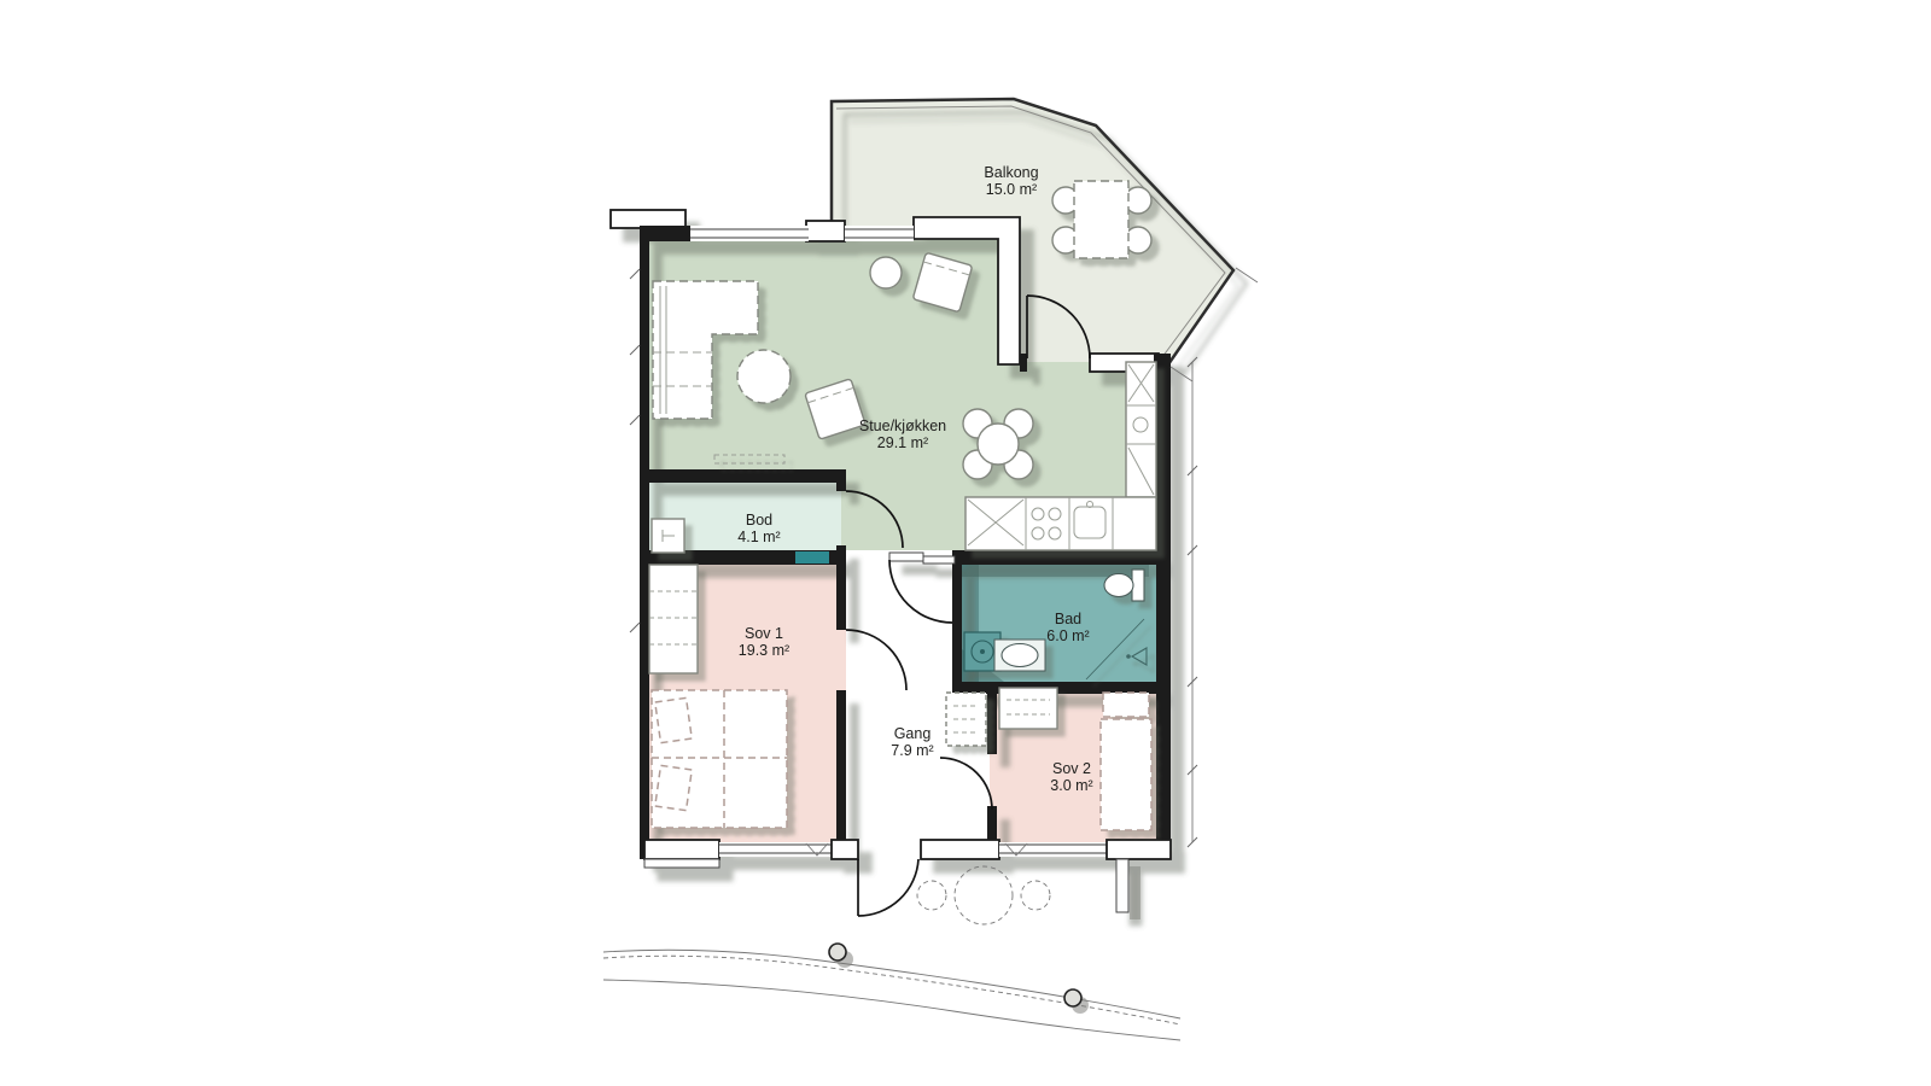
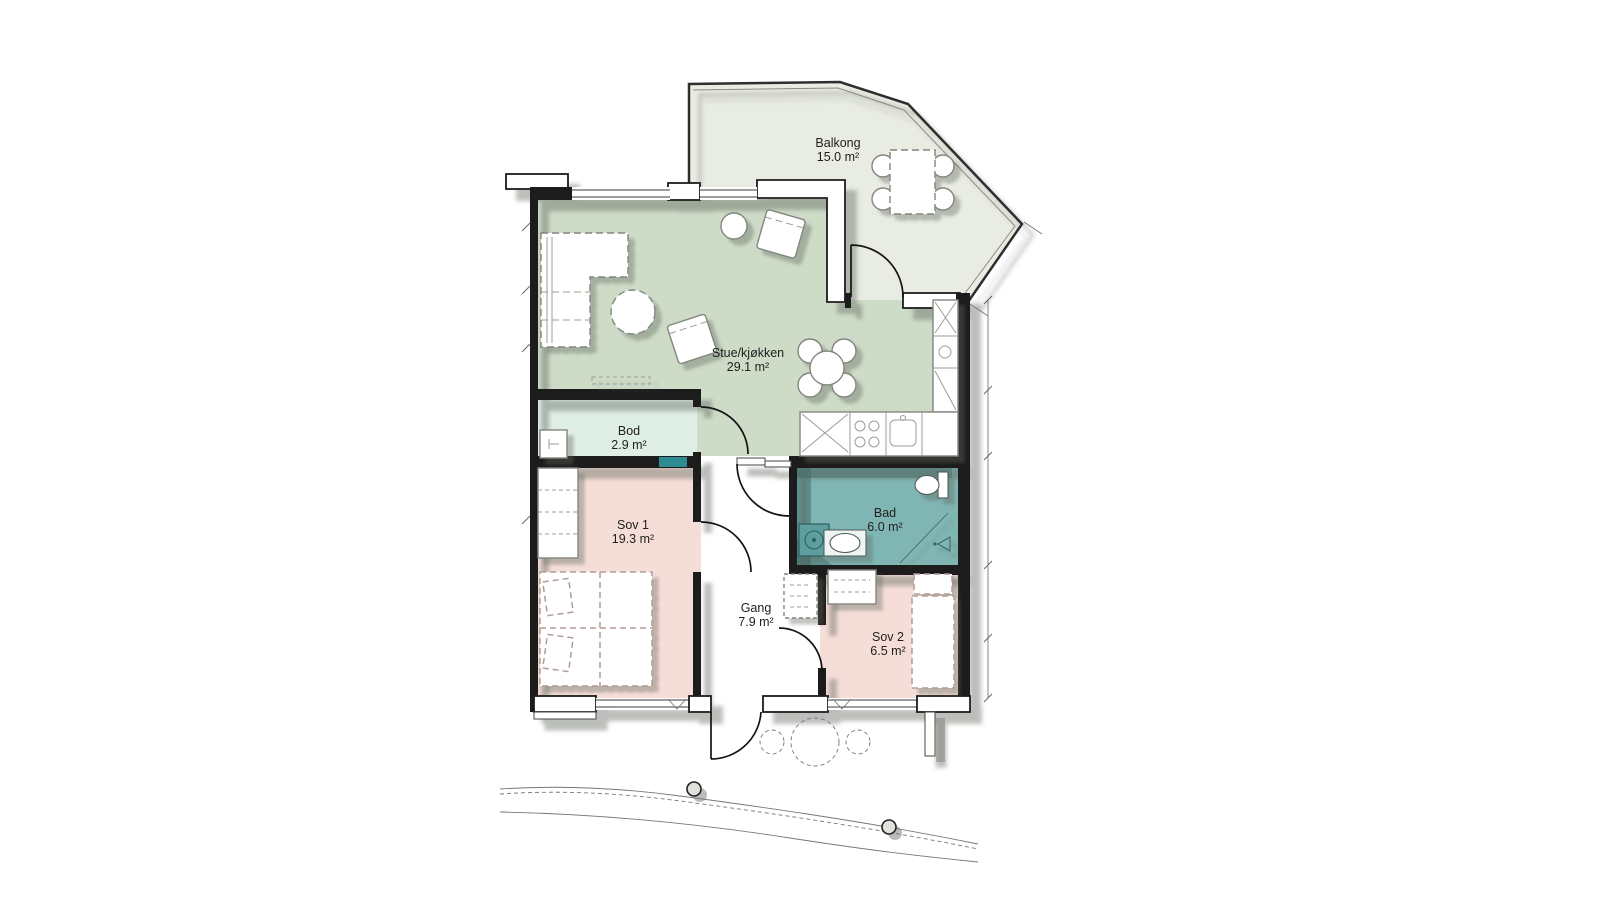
  Balkong
  15.0 m²
  Stue/kjøkken
  29.1 m²
  Bod
- 4.1 m²
+ 2.9 m²
  Sov 1
  19.3 m²
  Bad
  6.0 m²
  Gang
  7.9 m²
  Sov 2
- 3.0 m²
+ 6.5 m²
